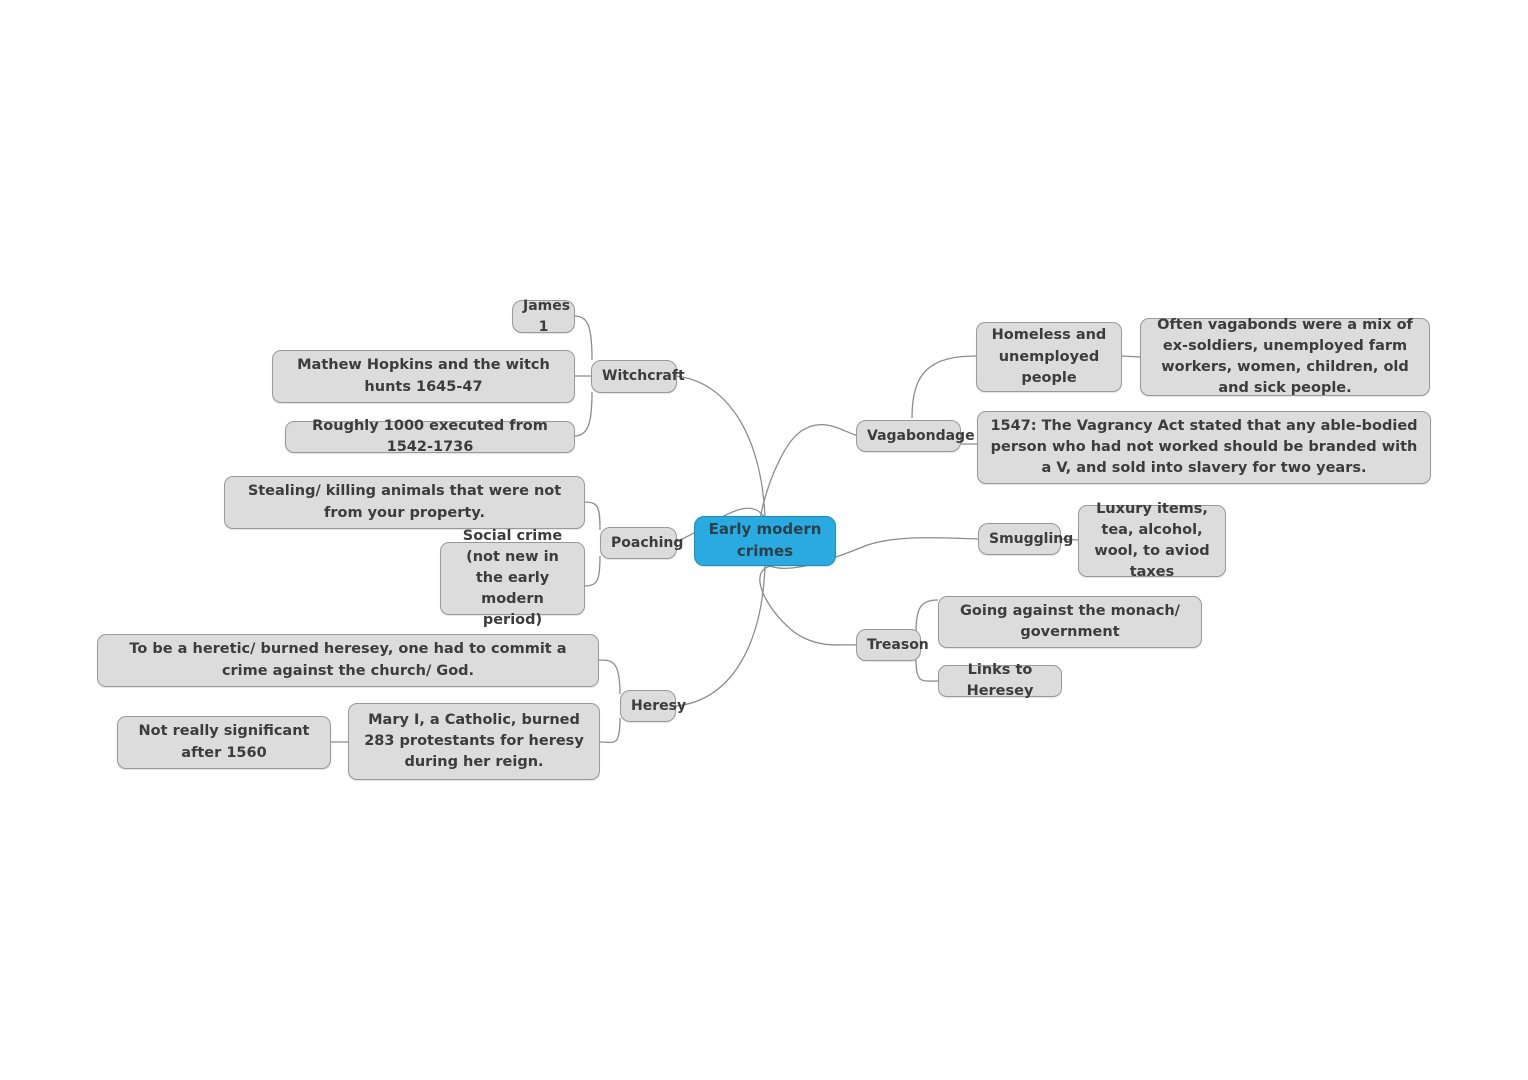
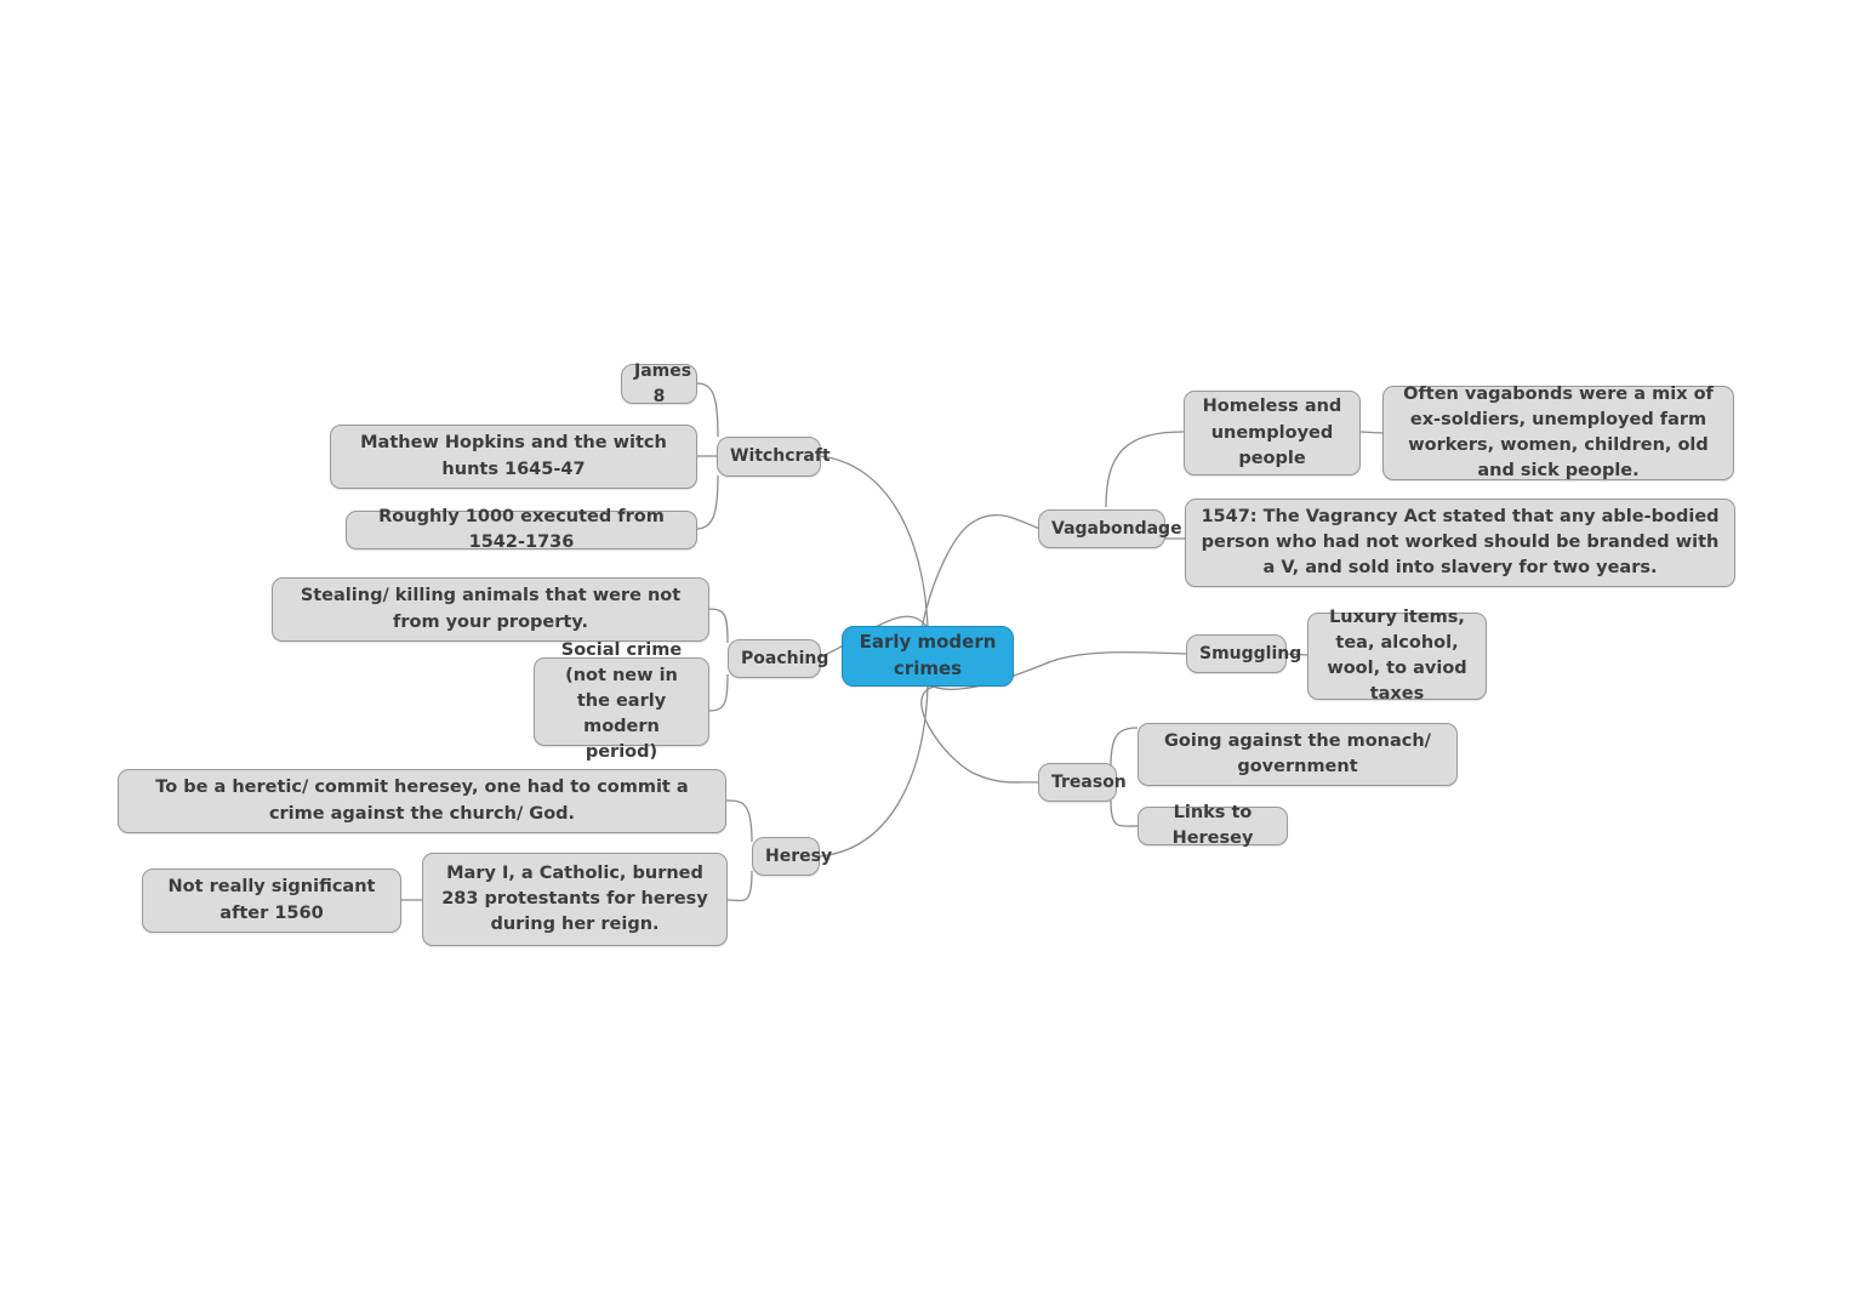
  Early modern crimes
  Witchcraft
- James 1
+ James 8
  Mathew Hopkins and the witch hunts 1645-47
  Roughly 1000 executed from 1542-1736
  Poaching
  Stealing/ killing animals that were not from your property.
  Social crime (not new in the early modern period)
  Heresy
- To be a heretic/ burned heresey, one had to commit a crime against the church/ God.
+ To be a heretic/ commit heresey, one had to commit a crime against the church/ God.
  Mary I, a Catholic, burned 283 protestants for heresy during her reign.
  Not really significant after 1560
  Vagabondage
  Homeless and unemployed people
  Often vagabonds were a mix of ex-soldiers, unemployed farm workers, women, children, old and sick people.
  1547: The Vagrancy Act stated that any able-bodied person who had not worked should be branded with a V, and sold into slavery for two years.
  Smuggling
  Luxury items, tea, alcohol, wool, to aviod taxes
  Treason
  Going against the monach/ government
  Links to Heresey
